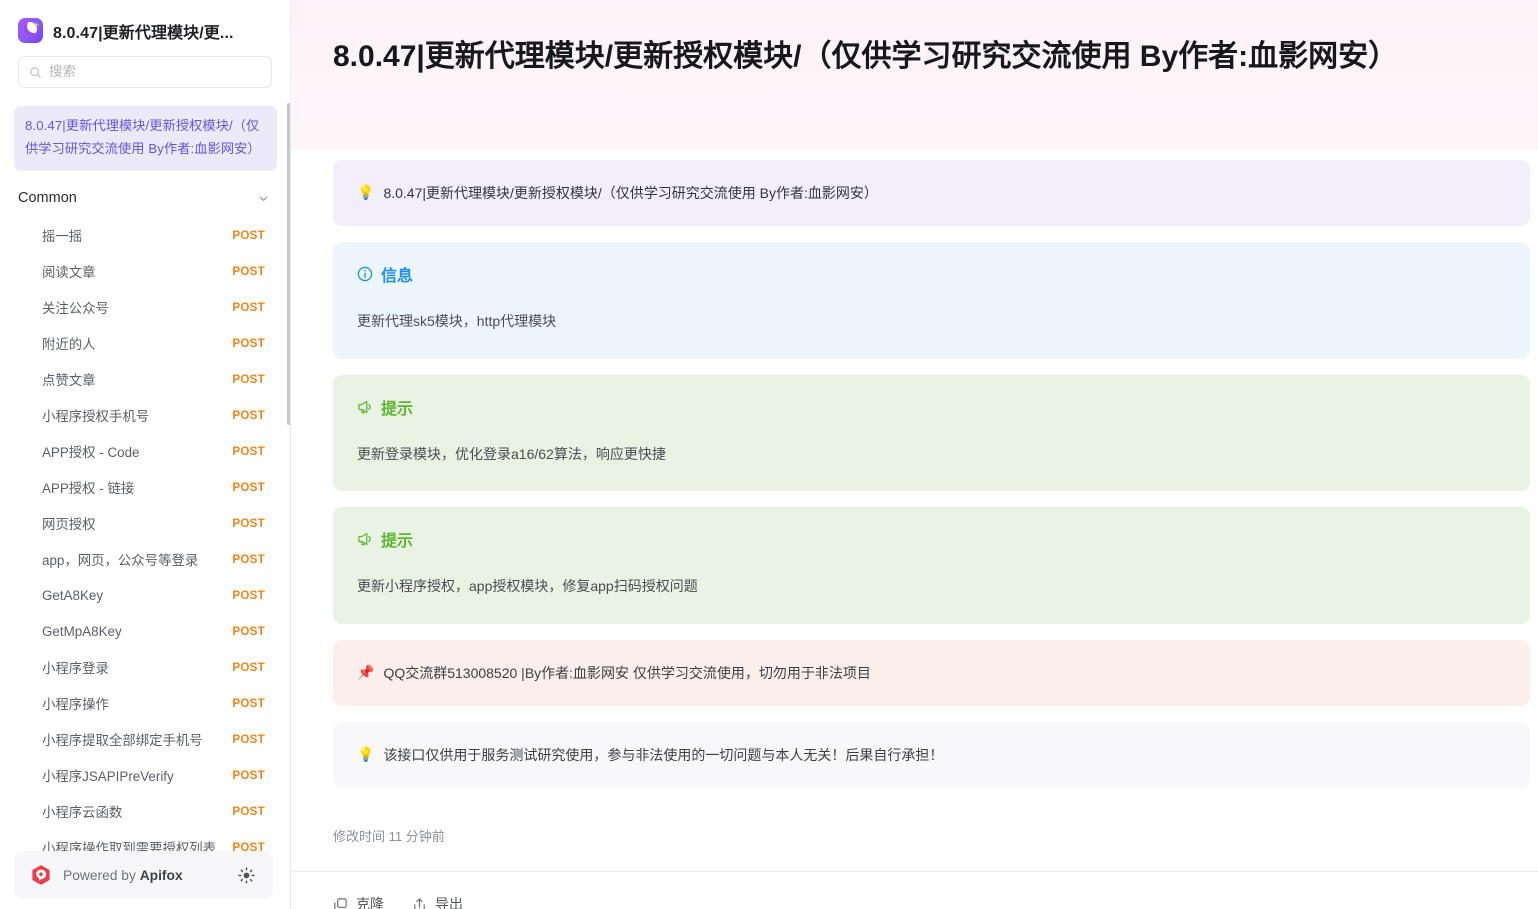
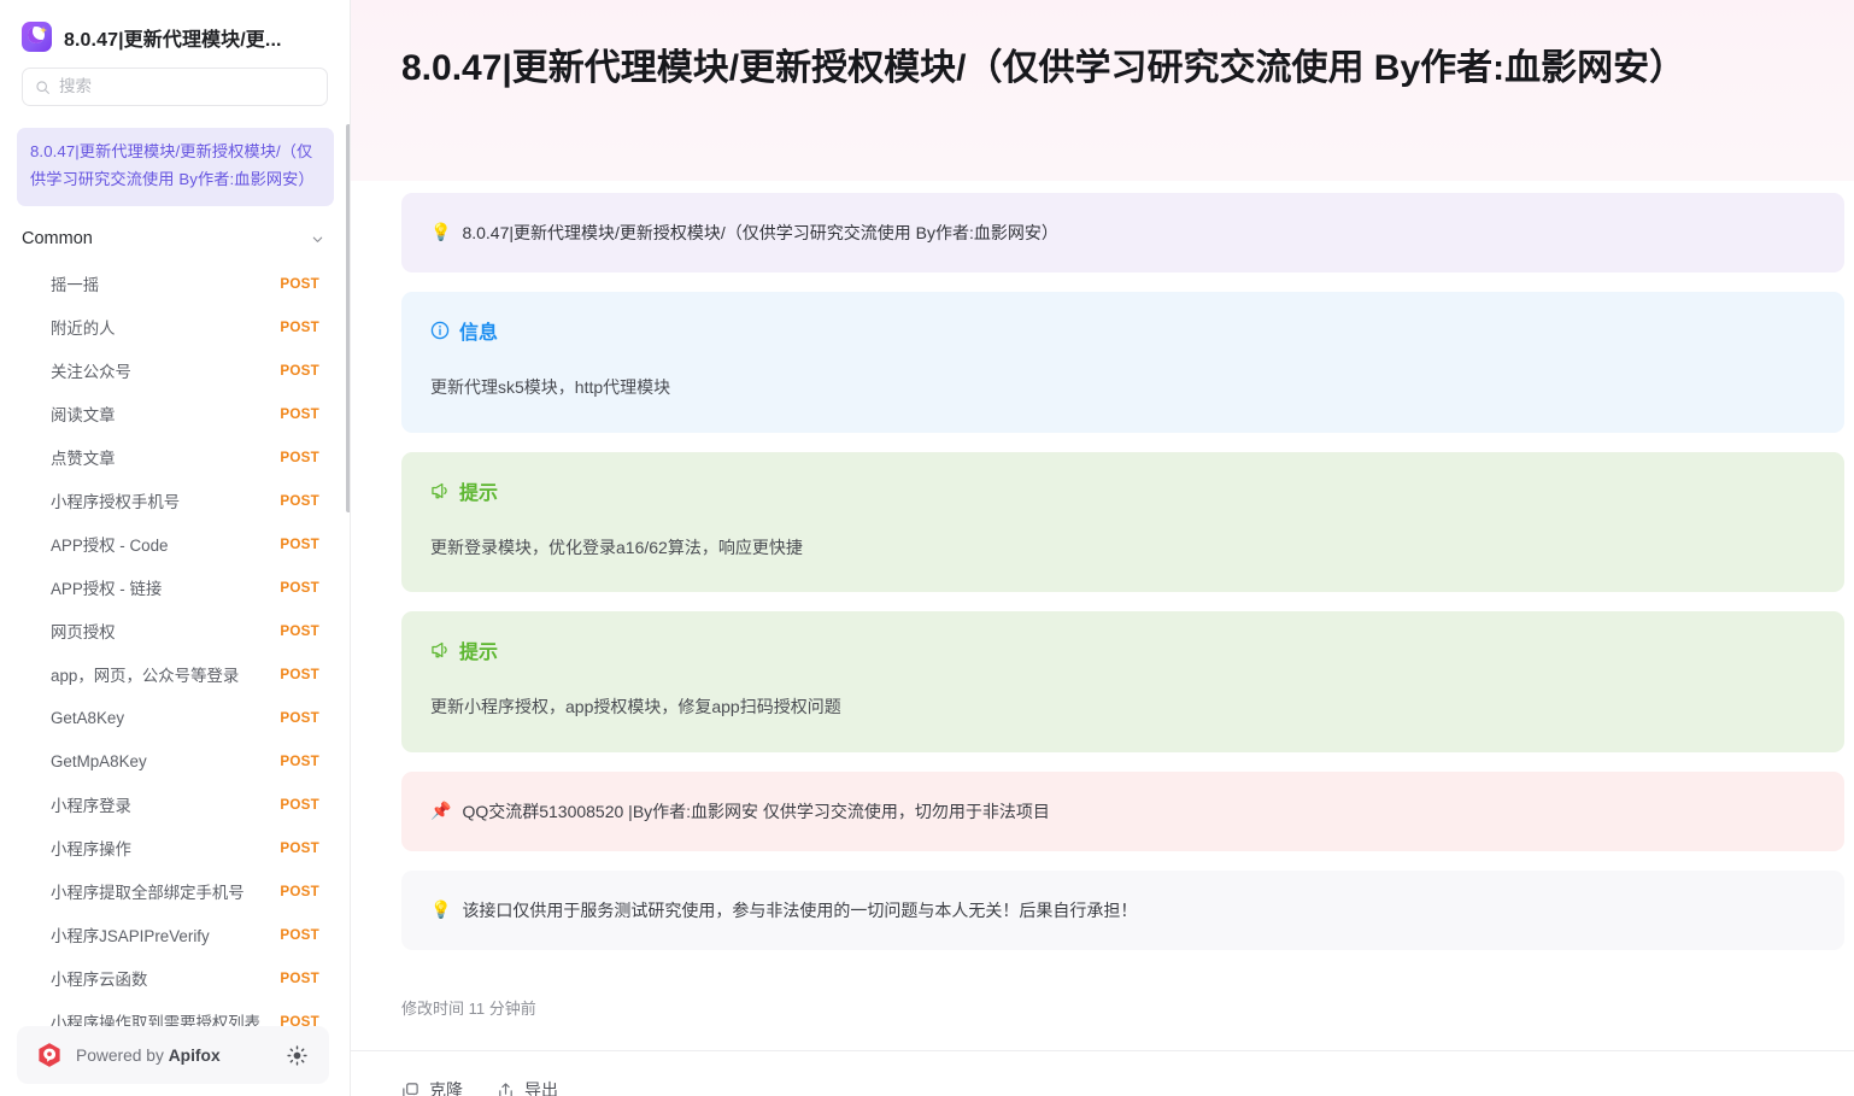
  8.0.47|更新代理模块/更...
  搜索
  8.0.47|更新代理模块/更新授权模块/（仅供学习研究交流使用 By作者:血影网安）
  Common
  摇一摇
  POST
- 阅读文章
+ 附近的人
  POST
  关注公众号
  POST
- 附近的人
+ 阅读文章
  POST
  点赞文章
  POST
  小程序授权手机号
  POST
  APP授权 - Code
  POST
  APP授权 - 链接
  POST
  网页授权
  POST
  app，网页，公众号等登录
  POST
  GetA8Key
  POST
  GetMpA8Key
  POST
  小程序登录
  POST
  小程序操作
  POST
  小程序提取全部绑定手机号
  POST
  小程序JSAPIPreVerify
  POST
  小程序云函数
  POST
  小程序操作取到需要授权列表
  POST
  Powered by Apifox
  8.0.47|更新代理模块/更新授权模块/（仅供学习研究交流使用 By作者:血影网安）
  💡
  8.0.47|更新代理模块/更新授权模块/（仅供学习研究交流使用 By作者:血影网安）
  信息
  更新代理sk5模块，http代理模块
  提示
  更新登录模块，优化登录a16/62算法，响应更快捷
  提示
  更新小程序授权，app授权模块，修复app扫码授权问题
  📌
  QQ交流群513008520 |By作者:血影网安 仅供学习交流使用，切勿用于非法项目
  💡
  该接口仅供用于服务测试研究使用，参与非法使用的一切问题与本人无关！后果自行承担！
  修改时间 11 分钟前
  克隆
  导出
